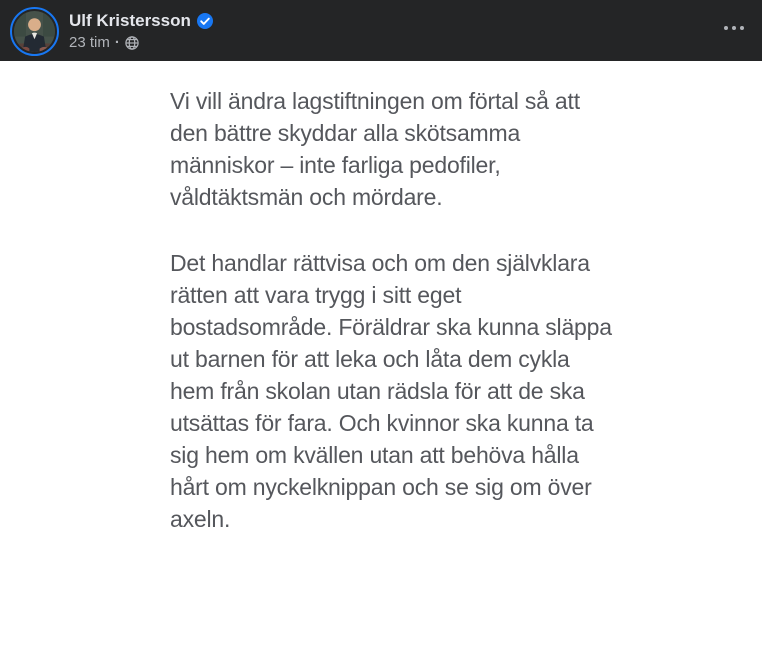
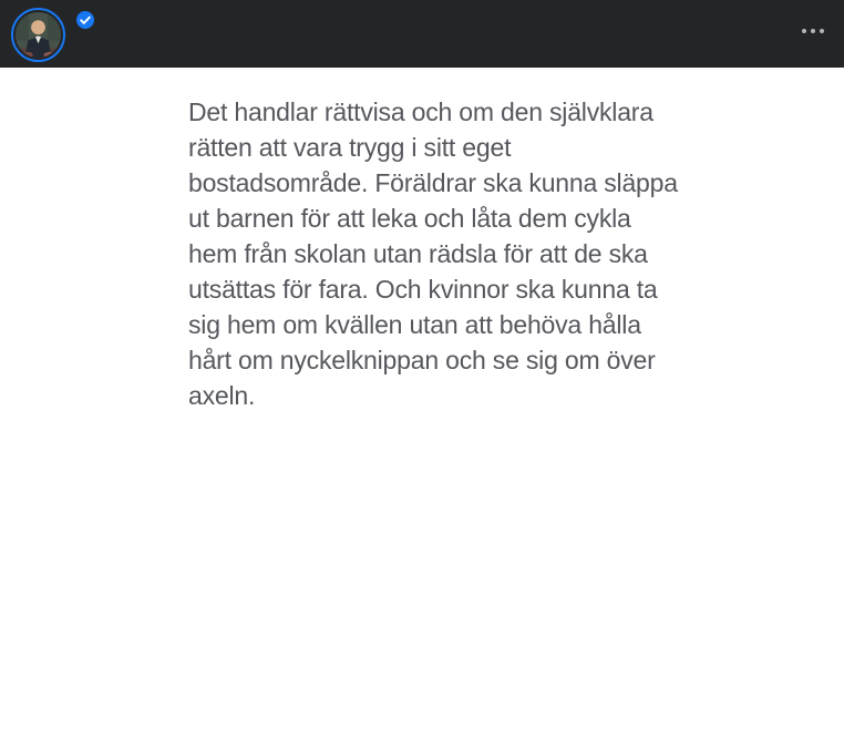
- Ulf Kristersson
- 23 tim
- ·
- Vi vill ändra lagstiftningen om förtal så att
- den bättre skyddar alla skötsamma
- människor – inte farliga pedofiler,
- våldtäktsmän och mördare.
  Det handlar rättvisa och om den självklara
  rätten att vara trygg i sitt eget
  bostadsområde. Föräldrar ska kunna släppa
  ut barnen för att leka och låta dem cykla
  hem från skolan utan rädsla för att de ska
  utsättas för fara. Och kvinnor ska kunna ta
  sig hem om kvällen utan att behöva hålla
  hårt om nyckelknippan och se sig om över
  axeln.
